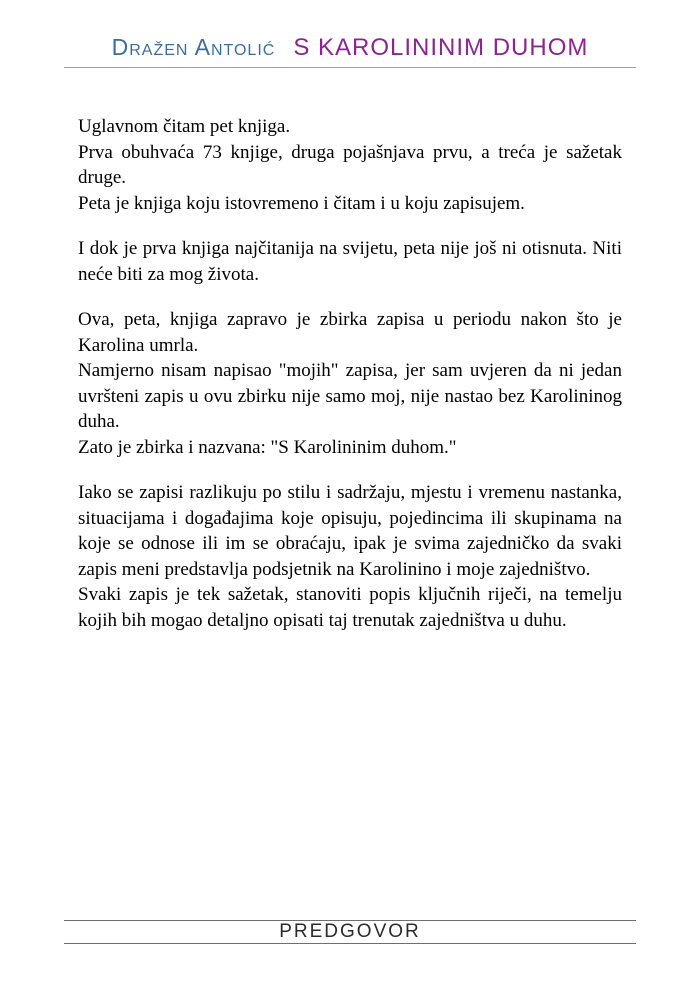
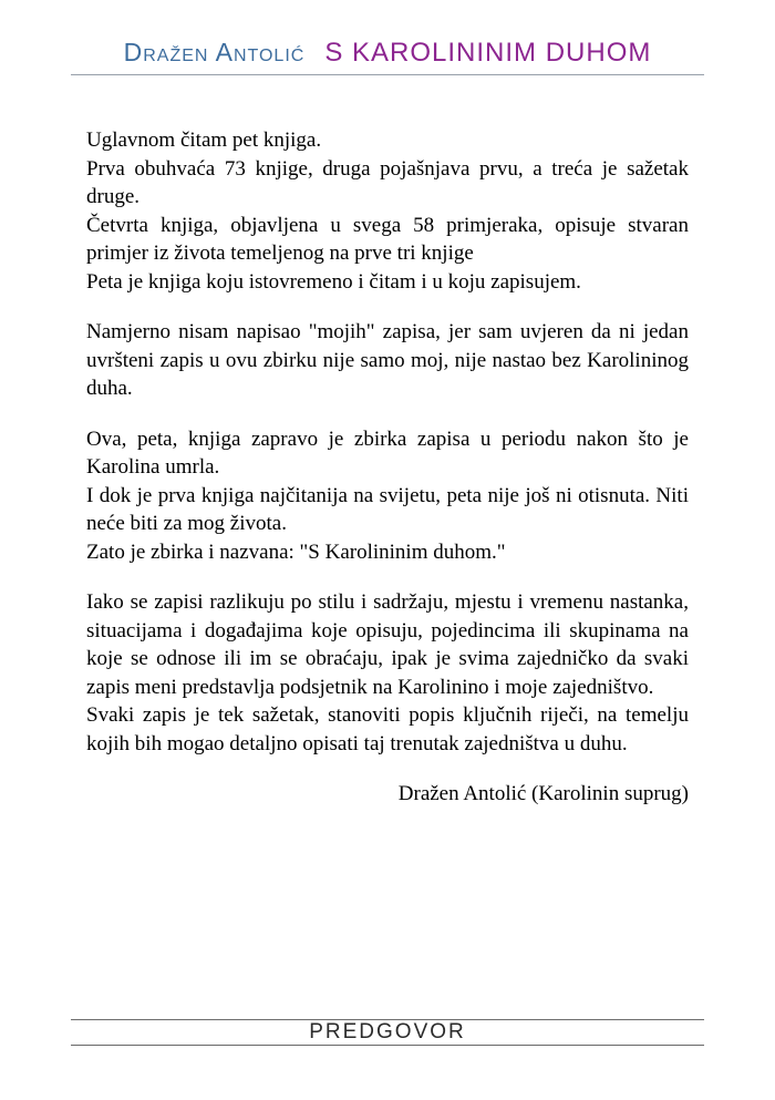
  Dražen Antolić
  S KAROLININIM DUHOM
  Uglavnom čitam pet knjiga.
  Prva obuhvaća 73 knjige, druga pojašnjava prvu, a treća je sažetak druge.
+ Četvrta knjiga, objavljena u svega 58 primjeraka, opisuje stvaran primjer iz života temeljenog na prve tri knjige
  Peta je knjiga koju istovremeno i čitam i u koju zapisujem.
- I dok je prva knjiga najčitanija na svijetu, peta nije još ni otisnuta. Niti neće biti za mog života.
+ Namjerno nisam napisao "mojih" zapisa, jer sam uvjeren da ni jedan uvršteni zapis u ovu zbirku nije samo moj, nije nastao bez Karolininog duha.
  Ova, peta, knjiga zapravo je zbirka zapisa u periodu nakon što je Karolina umrla.
- Namjerno nisam napisao "mojih" zapisa, jer sam uvjeren da ni jedan uvršteni zapis u ovu zbirku nije samo moj, nije nastao bez Karolininog duha.
+ I dok je prva knjiga najčitanija na svijetu, peta nije još ni otisnuta. Niti neće biti za mog života.
  Zato je zbirka i nazvana: "S Karolininim duhom."
  Iako se zapisi razlikuju po stilu i sadržaju, mjestu i vremenu nastanka, situacijama i događajima koje opisuju, pojedincima ili skupinama na koje se odnose ili im se obraćaju, ipak je svima zajedničko da svaki zapis meni predstavlja podsjetnik na Karolinino i moje zajedništvo.
  Svaki zapis je tek sažetak, stanoviti popis ključnih riječi, na temelju kojih bih mogao detaljno opisati taj trenutak zajedništva u duhu.
+ Dražen Antolić (Karolinin suprug)
  PREDGOVOR
